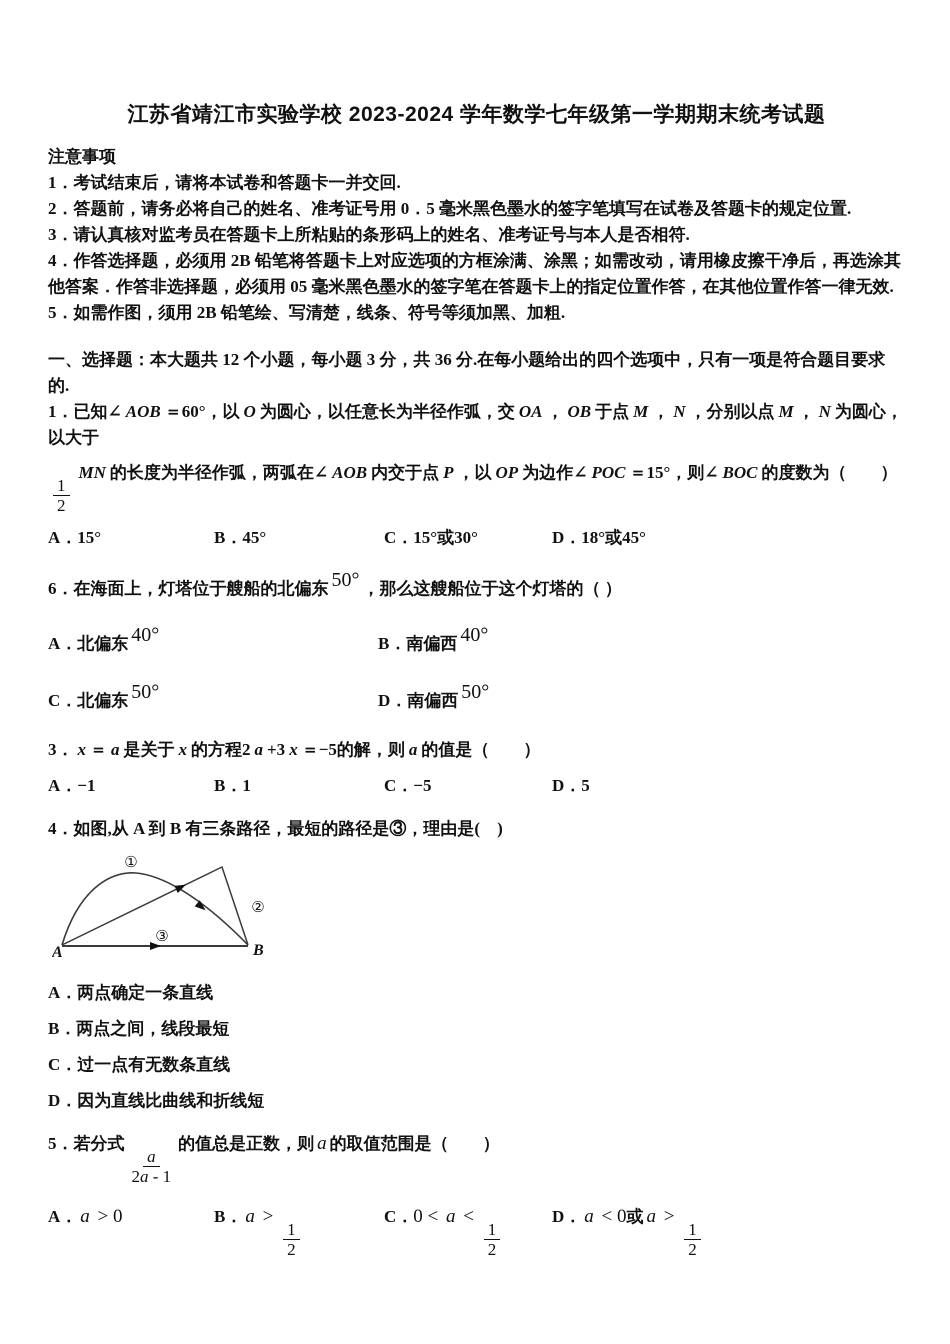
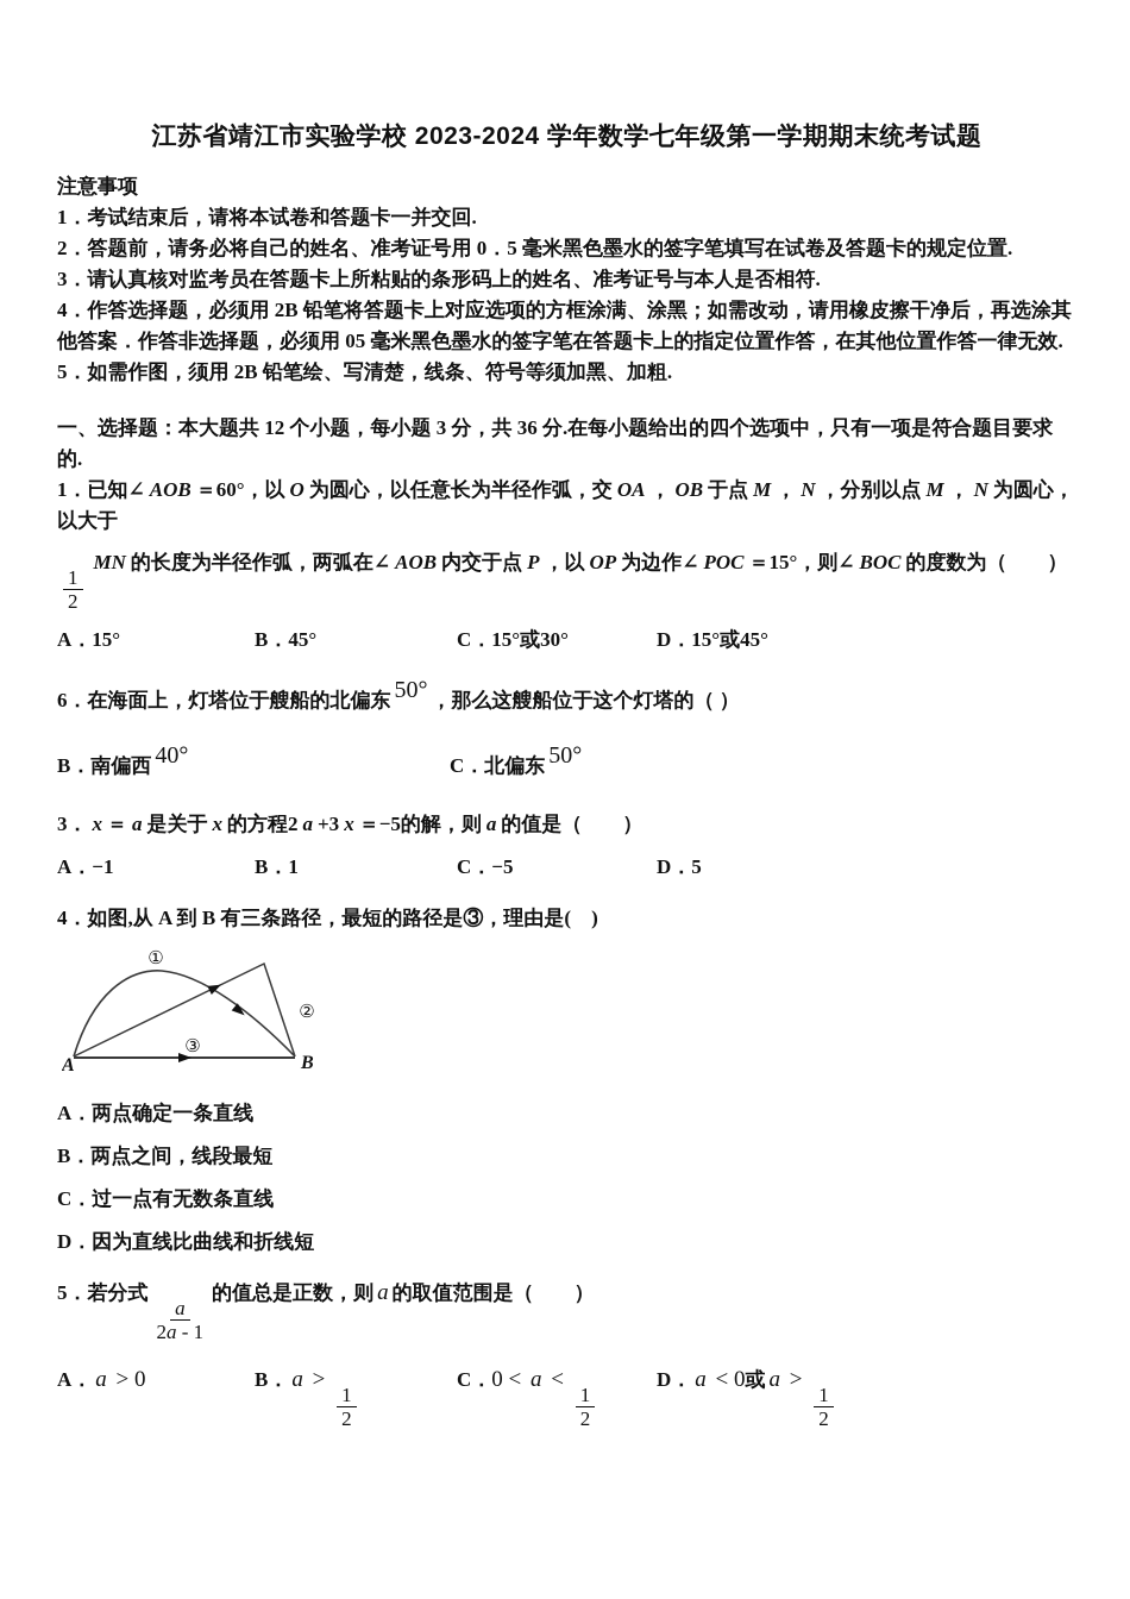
  江苏省靖江市实验学校 2023-2024 学年数学七年级第一学期期末统考试题
  注意事项
  1．考试结束后，请将本试卷和答题卡一并交回.
  2．答题前，请务必将自己的姓名、准考证号用 0．5 毫米黑色墨水的签字笔填写在试卷及答题卡的规定位置.
  3．请认真核对监考员在答题卡上所粘贴的条形码上的姓名、准考证号与本人是否相符.
  4．作答选择题，必须用 2B 铅笔将答题卡上对应选项的方框涂满、涂黑；如需改动，请用橡皮擦干净后，再选涂其他答案．作答非选择题，必须用 05 毫米黑色墨水的签字笔在答题卡上的指定位置作答，在其他位置作答一律无效.
  5．如需作图，须用 2B 铅笔绘、写清楚，线条、符号等须加黑、加粗.
  一、选择题：本大题共 12 个小题，每小题 3 分，共 36 分.在每小题给出的四个选项中，只有一项是符合题目要求的.
  1．已知∠ AOB ＝60°，以 O 为圆心，以任意长为半径作弧，交 OA ， OB 于点 M ， N ，分别以点 M ， N 为圆心，以大于
  1
  2
  MN 的长度为半径作弧，两弧在∠ AOB 内交于点 P ，以 OP 为边作∠ POC ＝15°，则∠ BOC 的度数为（ ）
  A．15°
  B．45°
  C．15°或30°
- D．18°或45°
+ D．15°或45°
  6．在海面上，灯塔位于艘船的北偏东 50° ，那么这艘船位于这个灯塔的（ ）
- A．北偏东 40°
  B．南偏西 40°
  C．北偏东 50°
- D．南偏西 50°
  3． x ＝ a 是关于 x 的方程2 a +3 x ＝−5的解，则 a 的值是（ ）
  A．−1
  B．1
  C．−5
  D．5
  4．如图,从 A 到 B 有三条路径，最短的路径是③，理由是( )
  ①
  ②
  ③
  A
  B
  A．两点确定一条直线
  B．两点之间，线段最短
  C．过一点有无数条直线
  D．因为直线比曲线和折线短
  5．若分式
  a
  2a - 1
  的值总是正数，则 a 的取值范围是（ ）
  A． a > 0
  B． a >
  1
  2
  C．0 < a <
  1
  2
  D． a < 0或 a >
  1
  2
